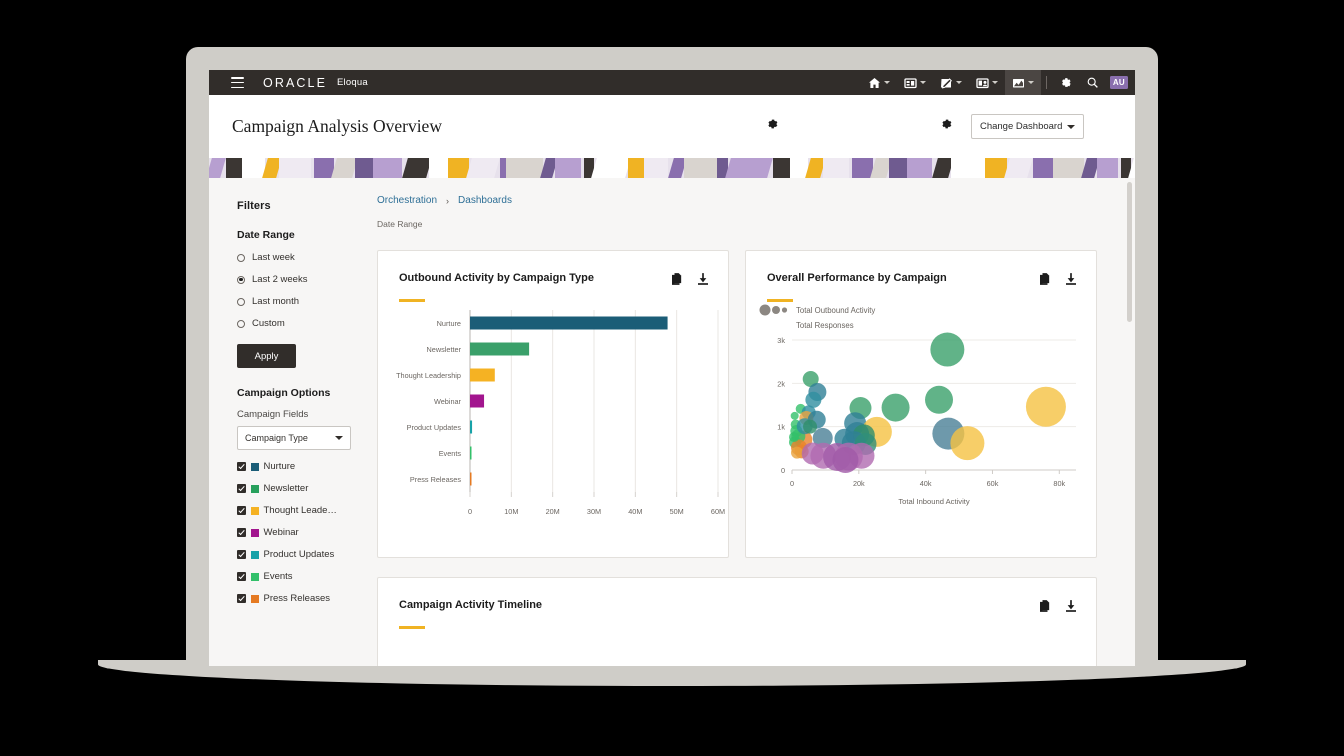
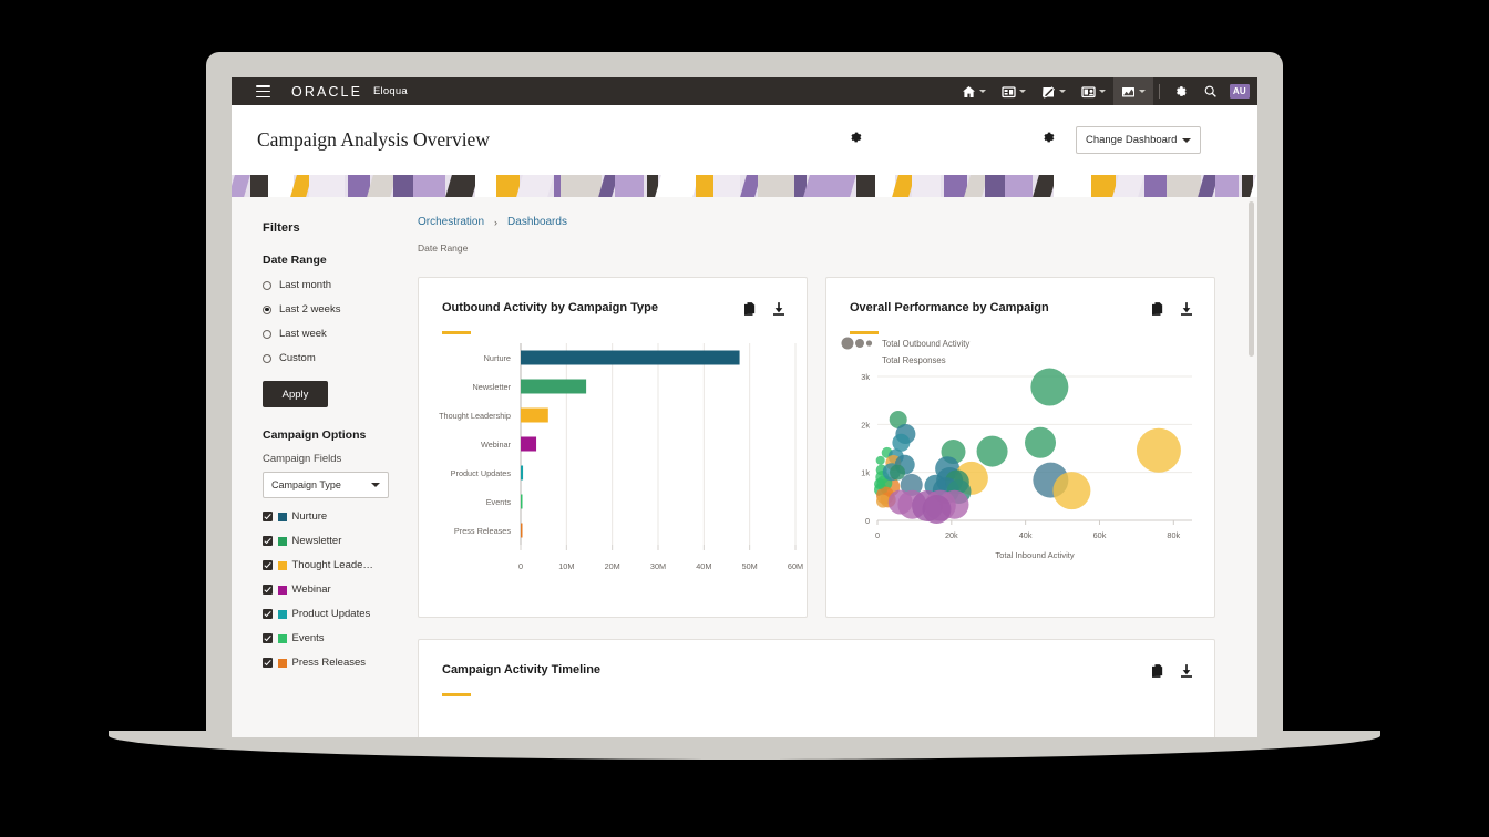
  ORACLE
  Eloqua
  AU
  Campaign Analysis Overview
  Change Dashboard
  Filters
  Date Range
- Last week
+ Last month
  Last 2 weeks
- Last month
+ Last week
  Custom
  Apply
  Campaign Options
  Campaign Fields
  Campaign Type
  Nurture
  Newsletter
  Thought Leade…
  Webinar
  Product Updates
  Events
  Press Releases
  Orchestration
  ›
  Dashboards
  Date Range
  Outbound Activity by Campaign Type
  0
  10M
  20M
  30M
  40M
  50M
  60M
  Nurture
  Newsletter
  Thought Leadership
  Webinar
  Product Updates
  Events
  Press Releases
  Overall Performance by Campaign
  Total Outbound Activity
  Total Responses
  0
  1k
  2k
  3k
  0
  20k
  40k
  60k
  80k
  Total Inbound Activity
  Campaign Activity Timeline
